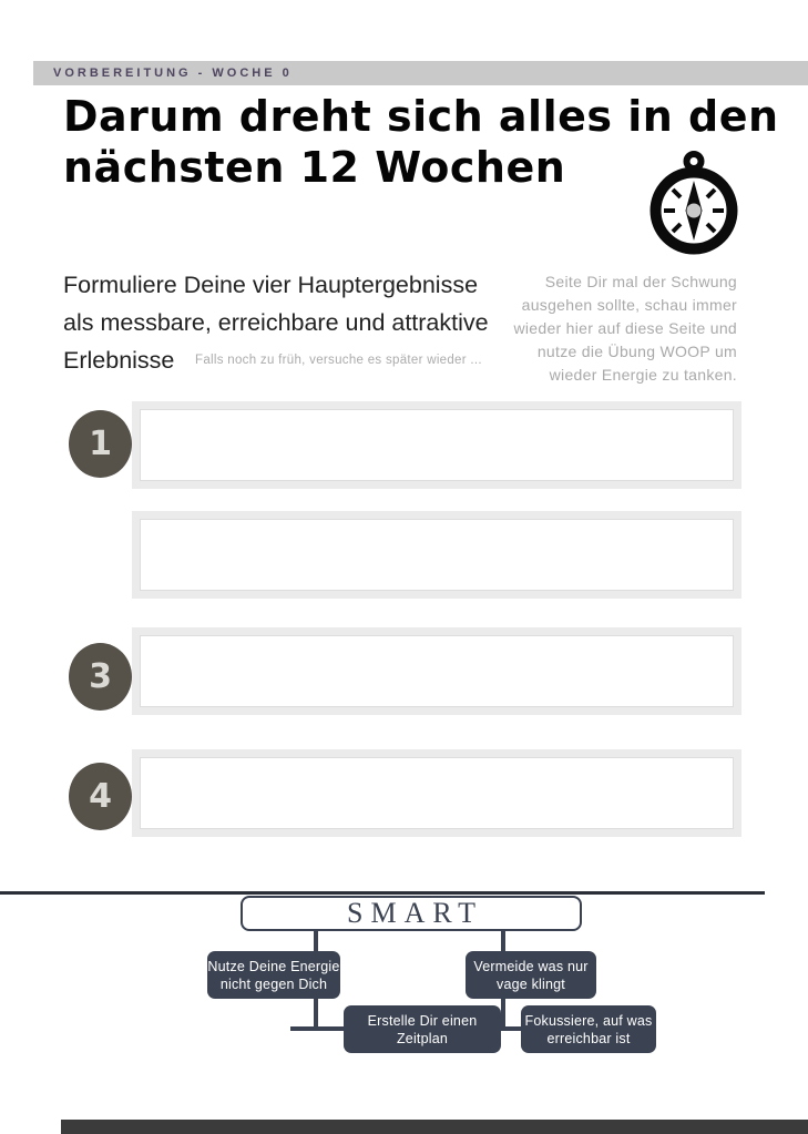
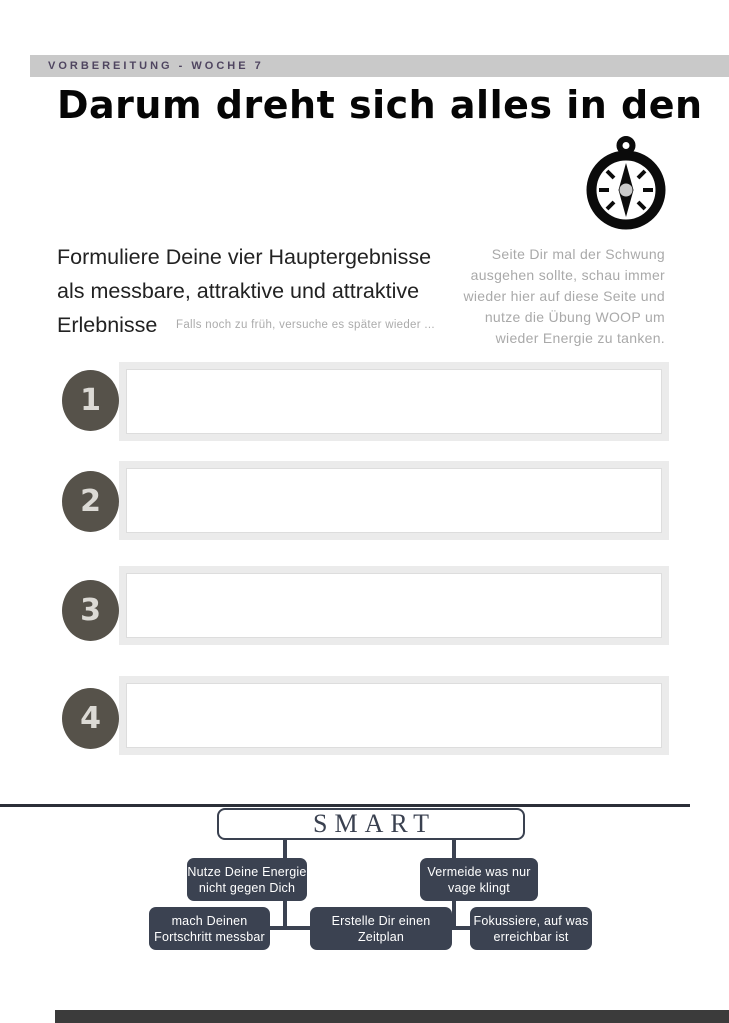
- VORBEREITUNG - WOCHE 0
+ VORBEREITUNG - WOCHE 7
  Darum dreht sich alles in den
- nächsten 12 Wochen
  Formuliere Deine vier Hauptergebnisse
- als messbare, erreichbare und attraktive
+ als messbare, attraktive und attraktive
  Erlebnisse
  Falls noch zu früh, versuche es später wieder ...
  Seite Dir mal der Schwung
  ausgehen sollte, schau immer
  wieder hier auf diese Seite und
  nutze die Übung WOOP um
  wieder Energie zu tanken.
  1
+ 2
  3
  4
  SMART
  Nutze Deine Energie
  nicht gegen Dich
  Vermeide was nur
  vage klingt
+ mach Deinen
+ Fortschritt messbar
  Erstelle Dir einen
  Zeitplan
  Fokussiere, auf was
  erreichbar ist
